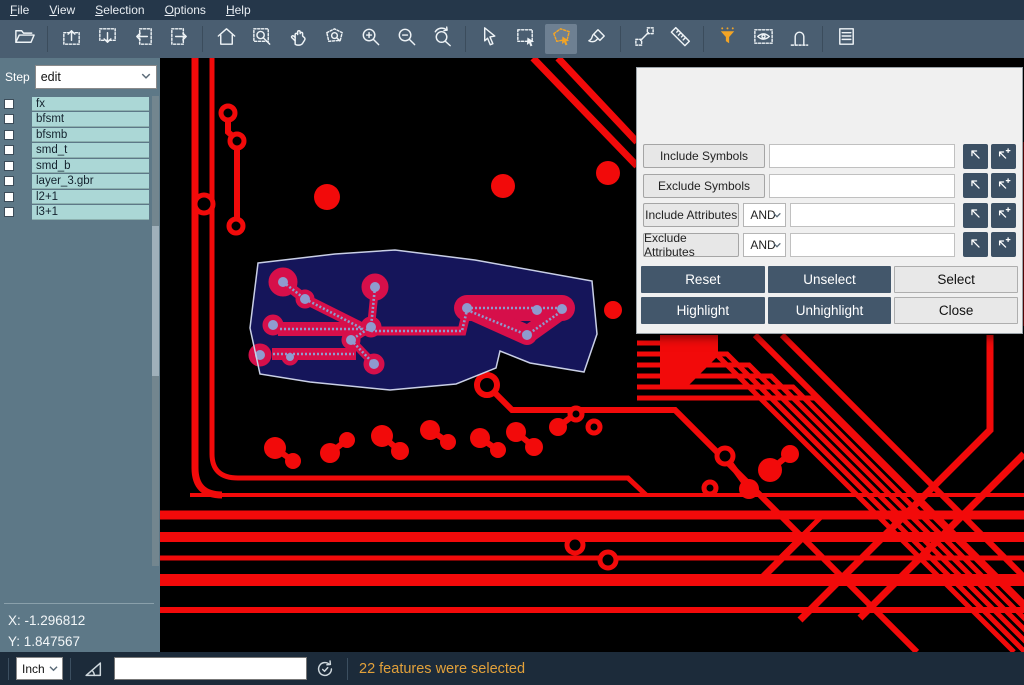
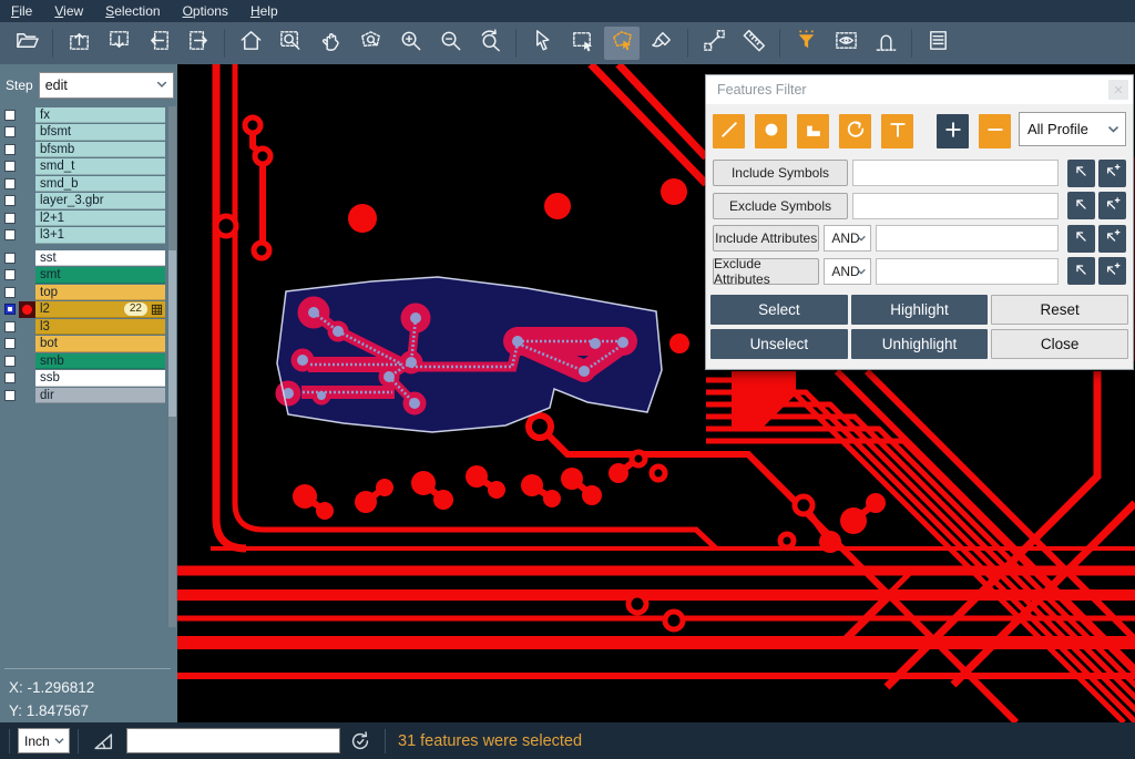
  File
  View
  Selection
  Options
  Help
  Step
  edit
  fx
  bfsmt
  bfsmb
  smd_t
  smd_b
  layer_3.gbr
  l2+1
  l3+1
+ sst
+ smt
+ top
+ l2
+ 22
+ l3
+ bot
+ smb
+ ssb
+ dir
  X: -1.296812
  Y: 1.847567
+ Features Filter
+ All Profile
  Include Symbols
  Exclude Symbols
  Include Attributes
  AND
  Exclude Attributes
  AND
- Reset
+ Select
- Unselect
+ Highlight
- Select
+ Reset
- Highlight
+ Unselect
  Unhighlight
  Close
  Inch
- 22 features were selected
+ 31 features were selected
